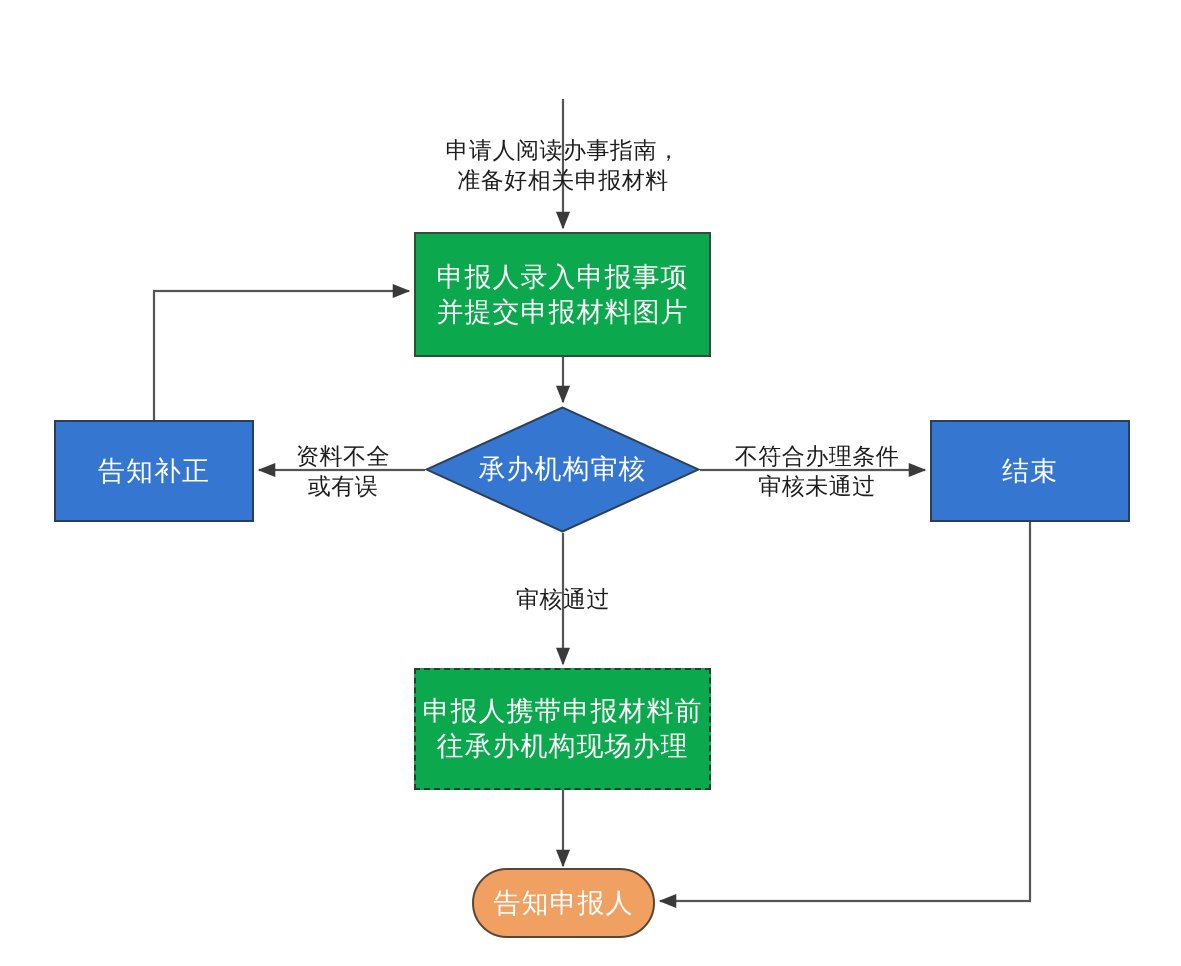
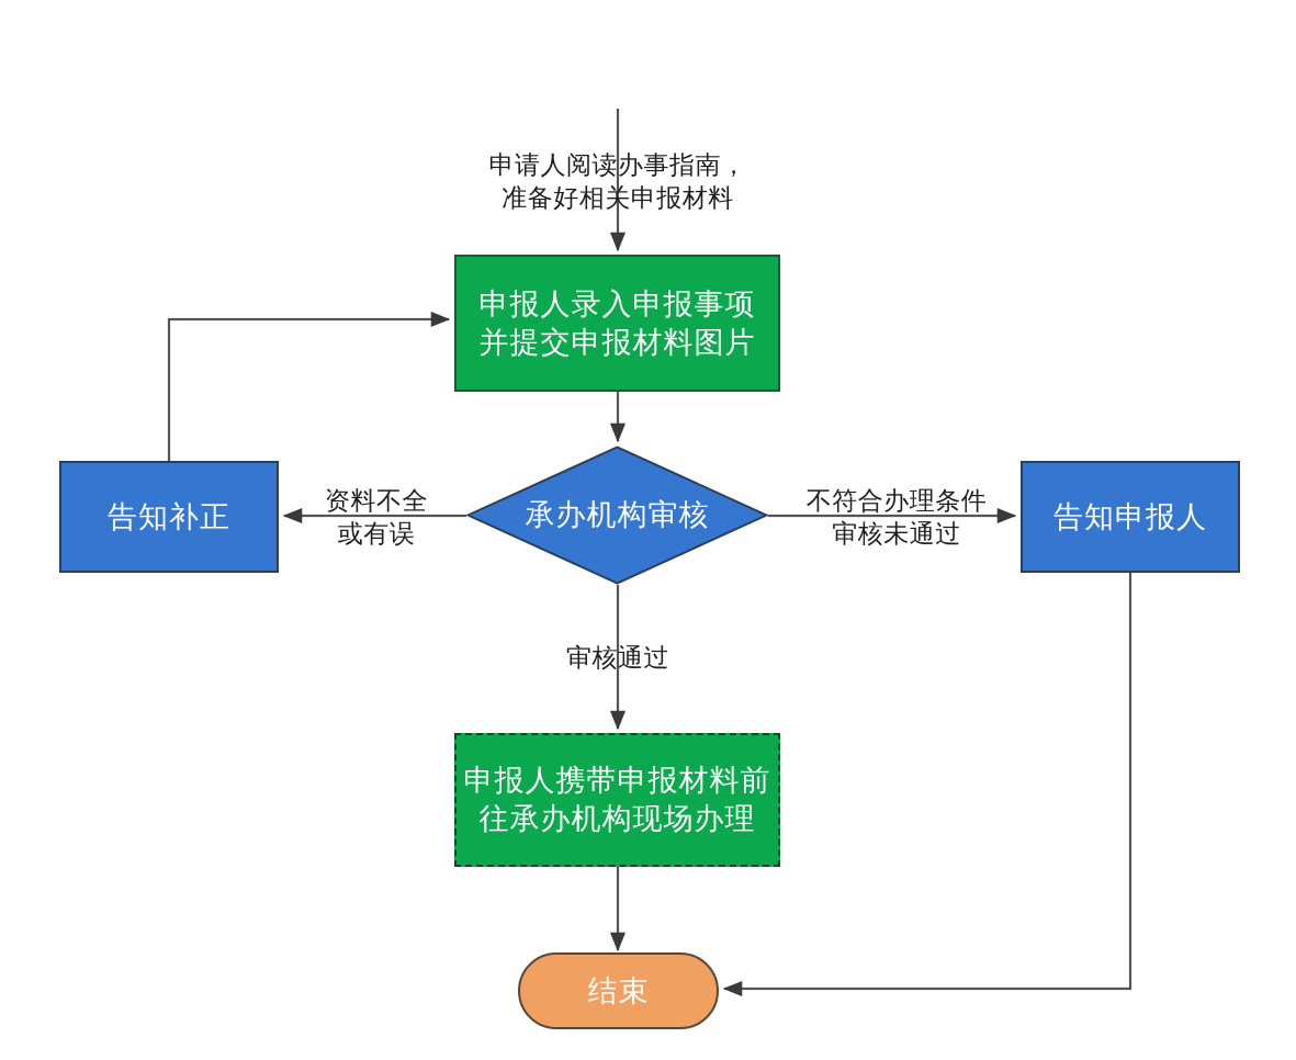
  申报人录入申报事项
  并提交申报材料图片
  承办机构审核
  告知补正
- 结束
+ 告知申报人
  申报人携带申报材料前
  往承办机构现场办理
- 告知申报人
+ 结束
  申请人阅读办事指南，
  准备好相关申报材料
  资料不全
  或有误
  不符合办理条件
  审核未通过
  审核通过
